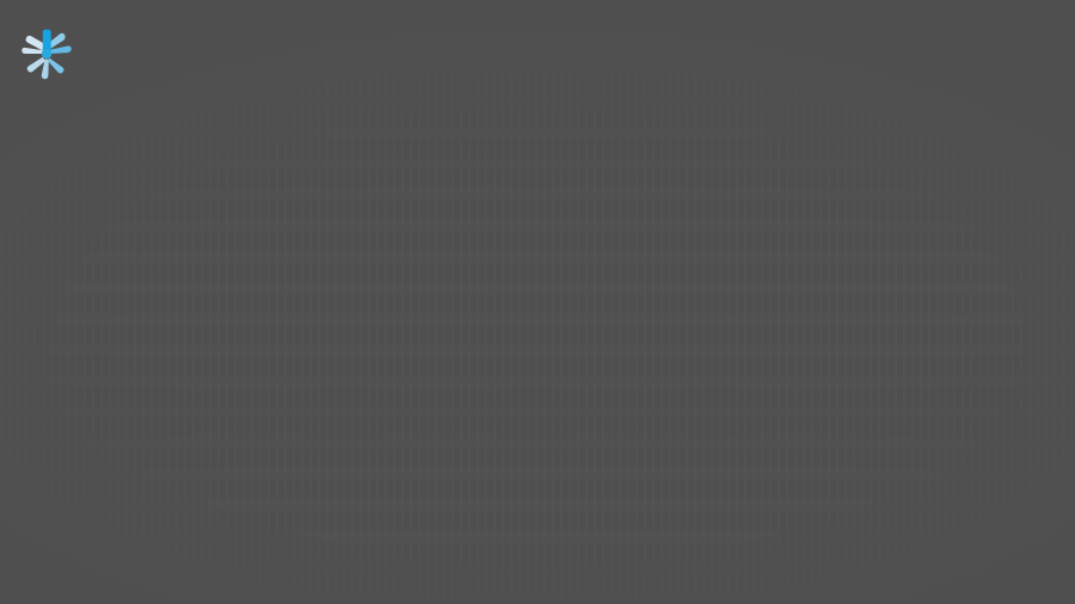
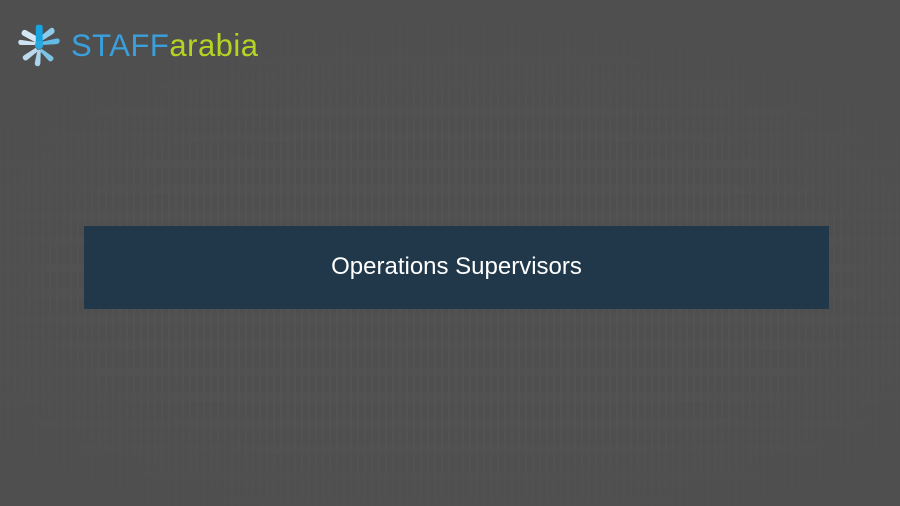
+ STAFFarabia
+ Operations Supervisors
